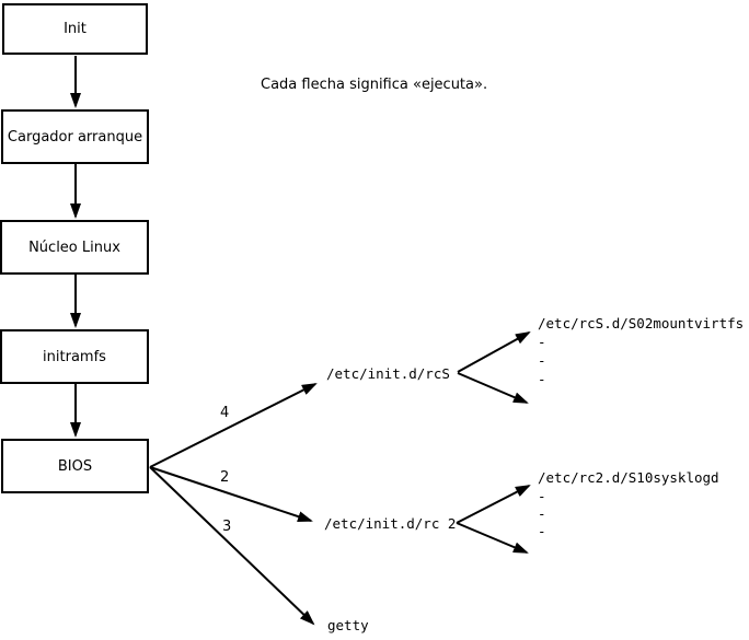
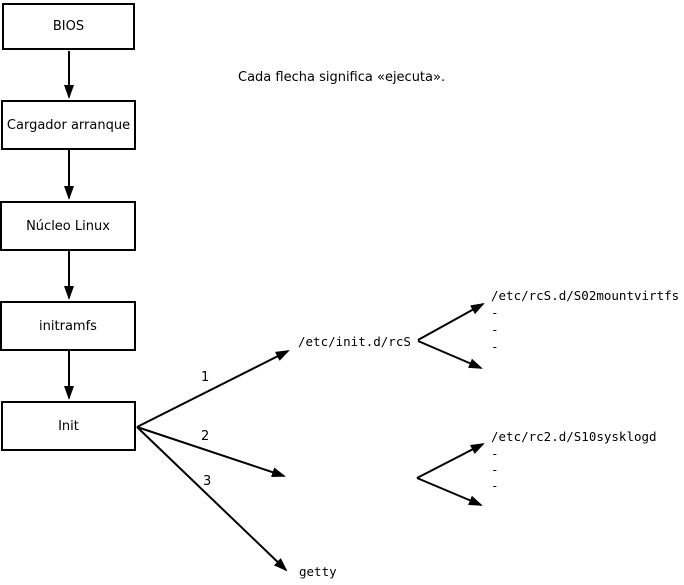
  Cada flecha significa «ejecuta».
- Init
+ BIOS
  Cargador arranque
  Núcleo Linux
  initramfs
- BIOS
+ Init
- 4
+ 1
  2
  3
  /etc/init.d/rcS
- /etc/init.d/rc 2
  getty
  /etc/rcS.d/S02mountvirtfs
  -
  -
  -
  /etc/rc2.d/S10sysklogd
  -
  -
  -
